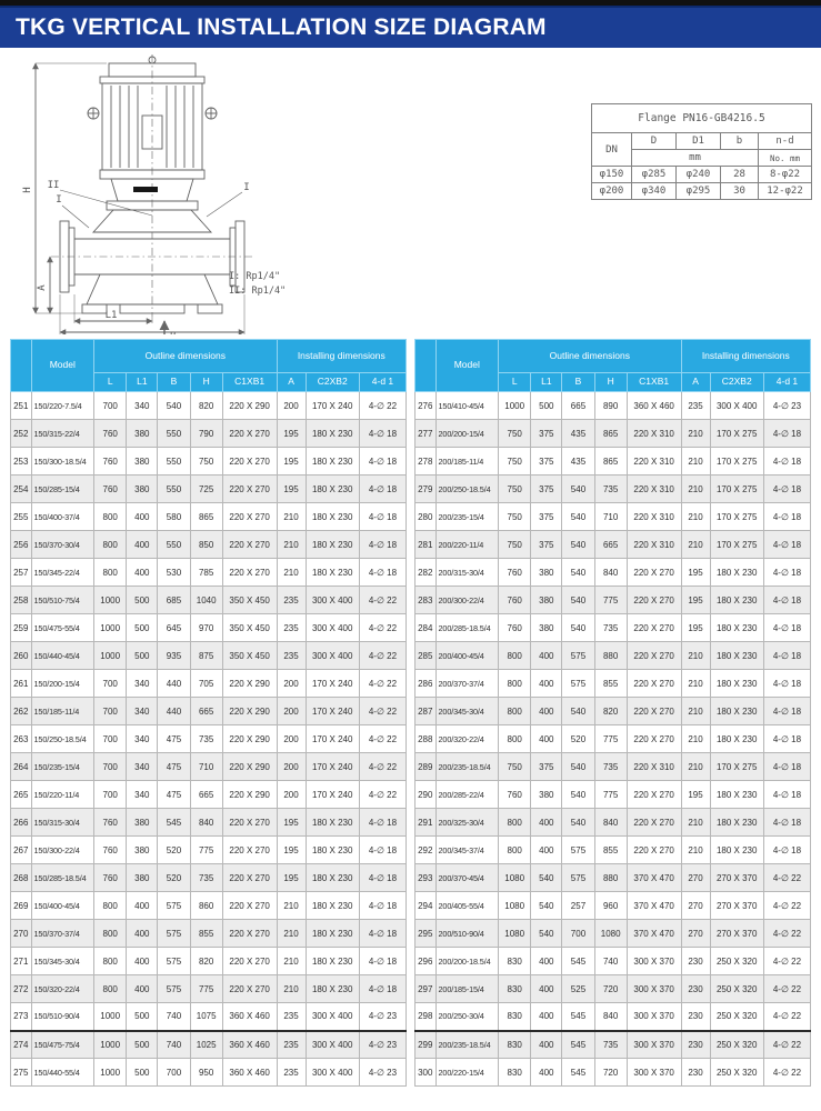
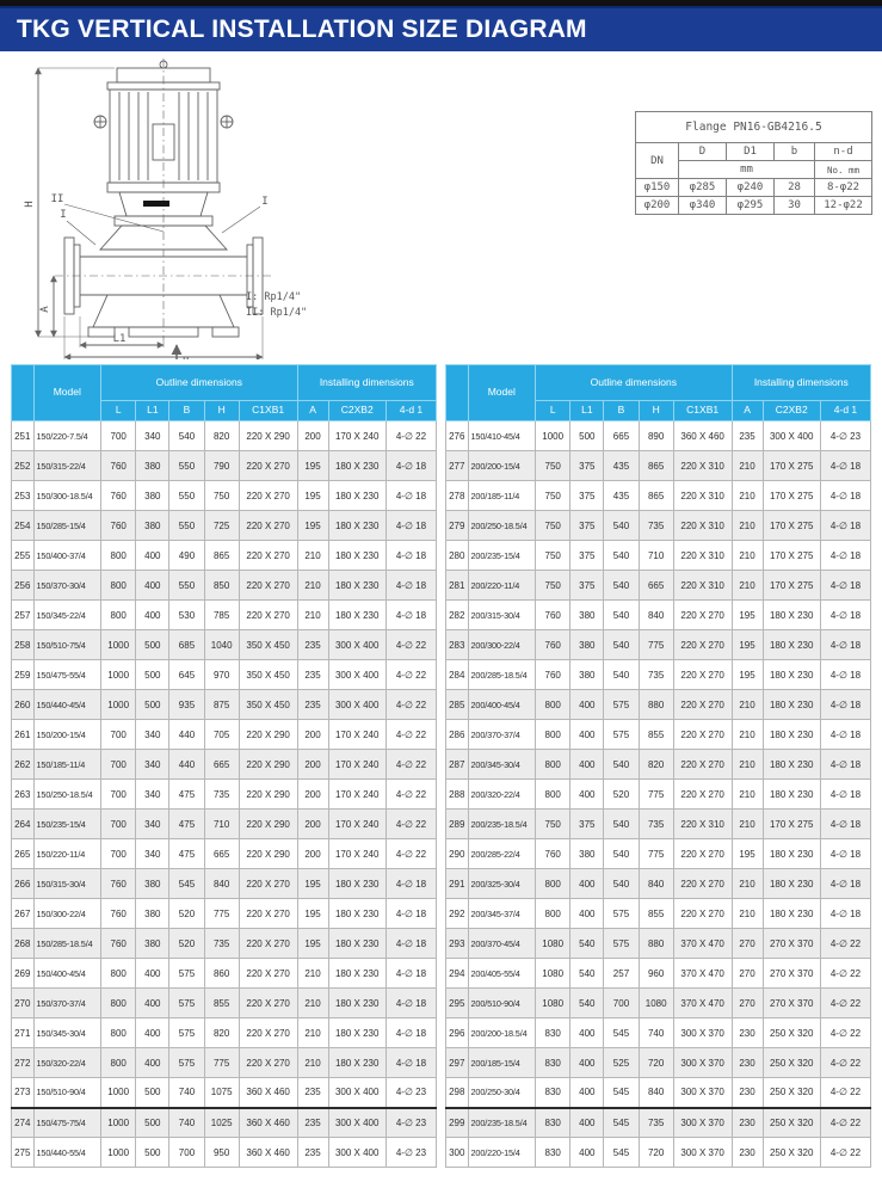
  TKG VERTICAL INSTALLATION SIZE DIAGRAM
  L1
  II
  I
  I
  I: Rp1/4"
  II: Rp1/4"
  Flange PN16-GB4216.5
  DN	D	D1	b	n-d
  mm	No. mm
  φ150	φ285	φ240	28	8-φ22
  φ200	φ340	φ295	30	12-φ22
  	Model	Outline dimensions	Installing dimensions
  L	L1	B	H	C1XB1	A	C2XB2	4-d 1
  251	150/220-7.5/4	700	340	540	820	220 X 290	200	170 X 240	4-∅ 22
  252	150/315-22/4	760	380	550	790	220 X 270	195	180 X 230	4-∅ 18
  253	150/300-18.5/4	760	380	550	750	220 X 270	195	180 X 230	4-∅ 18
  254	150/285-15/4	760	380	550	725	220 X 270	195	180 X 230	4-∅ 18
- 255	150/400-37/4	800	400	580	865	220 X 270	210	180 X 230	4-∅ 18
+ 255	150/400-37/4	800	400	490	865	220 X 270	210	180 X 230	4-∅ 18
  256	150/370-30/4	800	400	550	850	220 X 270	210	180 X 230	4-∅ 18
  257	150/345-22/4	800	400	530	785	220 X 270	210	180 X 230	4-∅ 18
  258	150/510-75/4	1000	500	685	1040	350 X 450	235	300 X 400	4-∅ 22
  259	150/475-55/4	1000	500	645	970	350 X 450	235	300 X 400	4-∅ 22
  260	150/440-45/4	1000	500	935	875	350 X 450	235	300 X 400	4-∅ 22
  261	150/200-15/4	700	340	440	705	220 X 290	200	170 X 240	4-∅ 22
  262	150/185-11/4	700	340	440	665	220 X 290	200	170 X 240	4-∅ 22
  263	150/250-18.5/4	700	340	475	735	220 X 290	200	170 X 240	4-∅ 22
  264	150/235-15/4	700	340	475	710	220 X 290	200	170 X 240	4-∅ 22
  265	150/220-11/4	700	340	475	665	220 X 290	200	170 X 240	4-∅ 22
  266	150/315-30/4	760	380	545	840	220 X 270	195	180 X 230	4-∅ 18
  267	150/300-22/4	760	380	520	775	220 X 270	195	180 X 230	4-∅ 18
  268	150/285-18.5/4	760	380	520	735	220 X 270	195	180 X 230	4-∅ 18
  269	150/400-45/4	800	400	575	860	220 X 270	210	180 X 230	4-∅ 18
  270	150/370-37/4	800	400	575	855	220 X 270	210	180 X 230	4-∅ 18
  271	150/345-30/4	800	400	575	820	220 X 270	210	180 X 230	4-∅ 18
  272	150/320-22/4	800	400	575	775	220 X 270	210	180 X 230	4-∅ 18
  273	150/510-90/4	1000	500	740	1075	360 X 460	235	300 X 400	4-∅ 23
  274	150/475-75/4	1000	500	740	1025	360 X 460	235	300 X 400	4-∅ 23
  275	150/440-55/4	1000	500	700	950	360 X 460	235	300 X 400	4-∅ 23
  	Model	Outline dimensions	Installing dimensions
  L	L1	B	H	C1XB1	A	C2XB2	4-d 1
  276	150/410-45/4	1000	500	665	890	360 X 460	235	300 X 400	4-∅ 23
  277	200/200-15/4	750	375	435	865	220 X 310	210	170 X 275	4-∅ 18
  278	200/185-11/4	750	375	435	865	220 X 310	210	170 X 275	4-∅ 18
  279	200/250-18.5/4	750	375	540	735	220 X 310	210	170 X 275	4-∅ 18
  280	200/235-15/4	750	375	540	710	220 X 310	210	170 X 275	4-∅ 18
  281	200/220-11/4	750	375	540	665	220 X 310	210	170 X 275	4-∅ 18
  282	200/315-30/4	760	380	540	840	220 X 270	195	180 X 230	4-∅ 18
  283	200/300-22/4	760	380	540	775	220 X 270	195	180 X 230	4-∅ 18
  284	200/285-18.5/4	760	380	540	735	220 X 270	195	180 X 230	4-∅ 18
  285	200/400-45/4	800	400	575	880	220 X 270	210	180 X 230	4-∅ 18
  286	200/370-37/4	800	400	575	855	220 X 270	210	180 X 230	4-∅ 18
  287	200/345-30/4	800	400	540	820	220 X 270	210	180 X 230	4-∅ 18
  288	200/320-22/4	800	400	520	775	220 X 270	210	180 X 230	4-∅ 18
  289	200/235-18.5/4	750	375	540	735	220 X 310	210	170 X 275	4-∅ 18
  290	200/285-22/4	760	380	540	775	220 X 270	195	180 X 230	4-∅ 18
  291	200/325-30/4	800	400	540	840	220 X 270	210	180 X 230	4-∅ 18
  292	200/345-37/4	800	400	575	855	220 X 270	210	180 X 230	4-∅ 18
  293	200/370-45/4	1080	540	575	880	370 X 470	270	270 X 370	4-∅ 22
  294	200/405-55/4	1080	540	257	960	370 X 470	270	270 X 370	4-∅ 22
  295	200/510-90/4	1080	540	700	1080	370 X 470	270	270 X 370	4-∅ 22
  296	200/200-18.5/4	830	400	545	740	300 X 370	230	250 X 320	4-∅ 22
  297	200/185-15/4	830	400	525	720	300 X 370	230	250 X 320	4-∅ 22
  298	200/250-30/4	830	400	545	840	300 X 370	230	250 X 320	4-∅ 22
  299	200/235-18.5/4	830	400	545	735	300 X 370	230	250 X 320	4-∅ 22
  300	200/220-15/4	830	400	545	720	300 X 370	230	250 X 320	4-∅ 22
